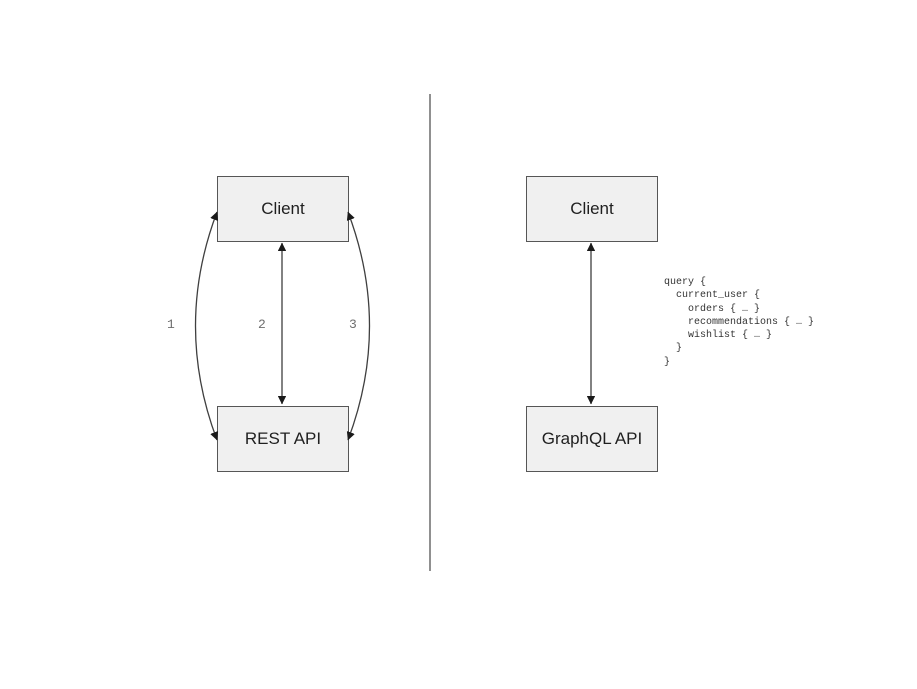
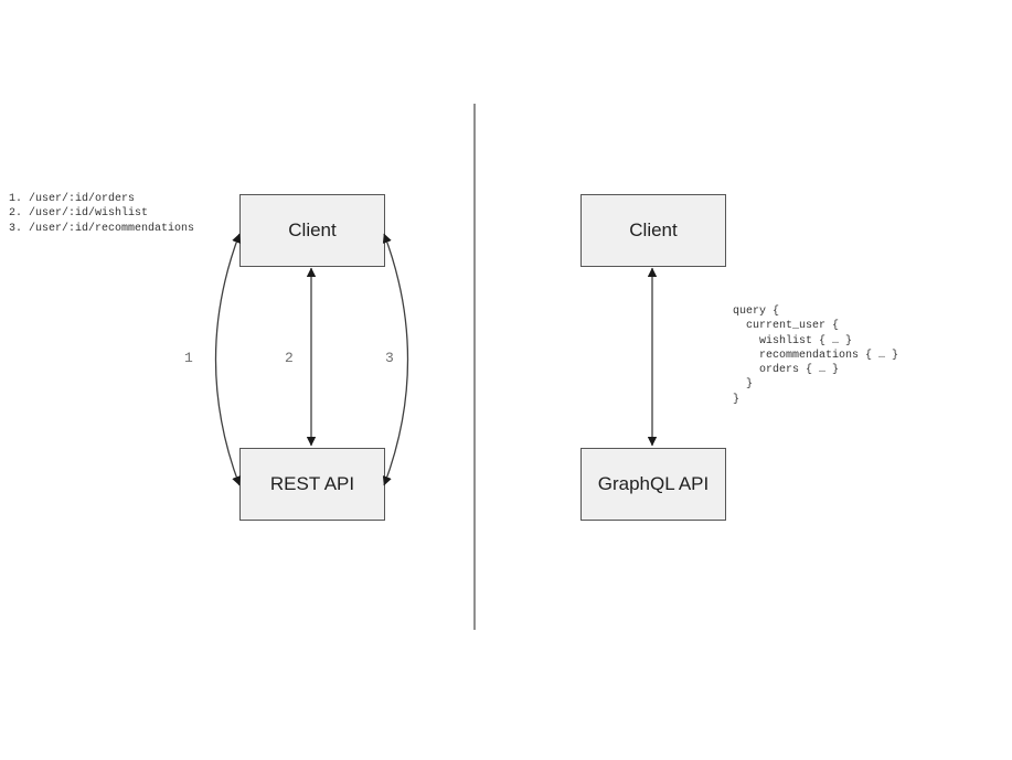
+ 1. /user/:id/orders
+ 2. /user/:id/wishlist
+ 3. /user/:id/recommendations
  Client
  REST API
  Client
  GraphQL API
  1
  2
  3
  query {
  current_user {
- orders { … }
+ wishlist { … }
  recommendations { … }
- wishlist { … }
+ orders { … }
  }
  }
